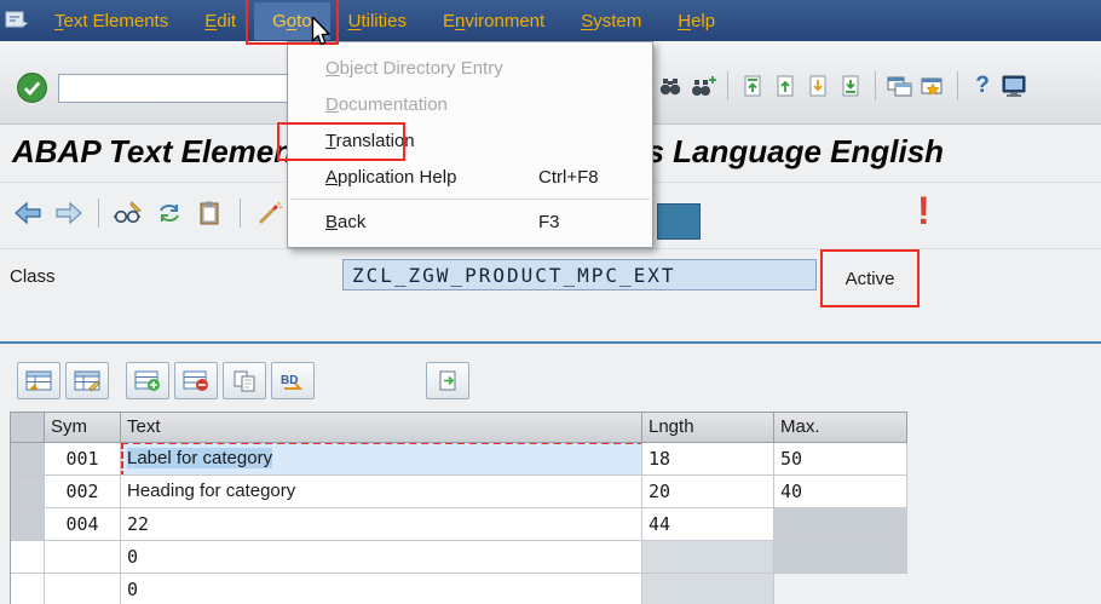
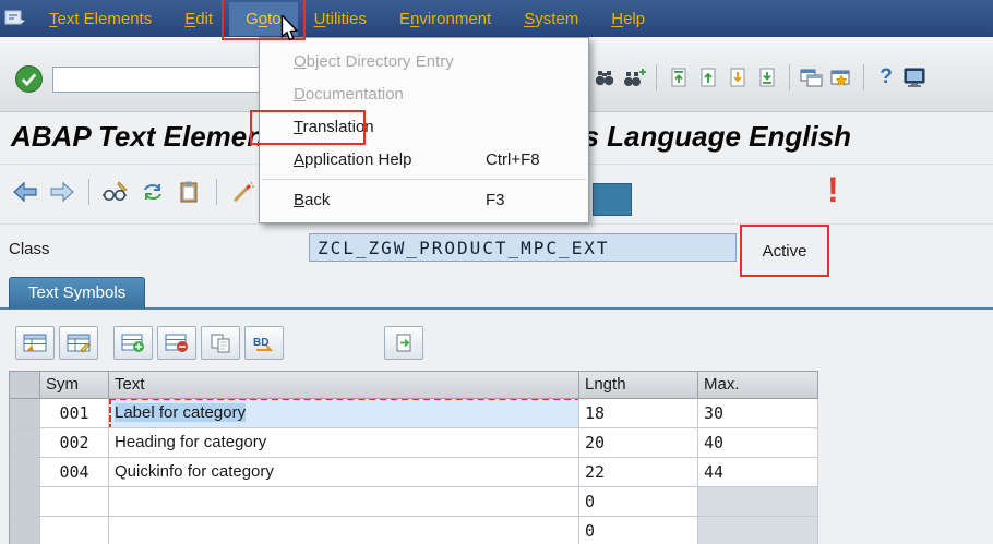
  Text Elements
  Edit
  Goto
  Utilities
  Environment
  System
  Help
  ?
  !
  Object Directory Entry
  Documentation
  Translation
  Application Help
  Ctrl+F8
  Back
  F3
  Class
  ZCL_ZGW_PRODUCT_MPC_EXT
  Active
+ Text Symbols
  BD
  Sym
  Text
  Lngth
  Max.
  001
  Label for category
  18
- 50
+ 30
  002
  Heading for category
  20
  40
  004
+ Quickinfo for category
  22
  44
  0
  0
